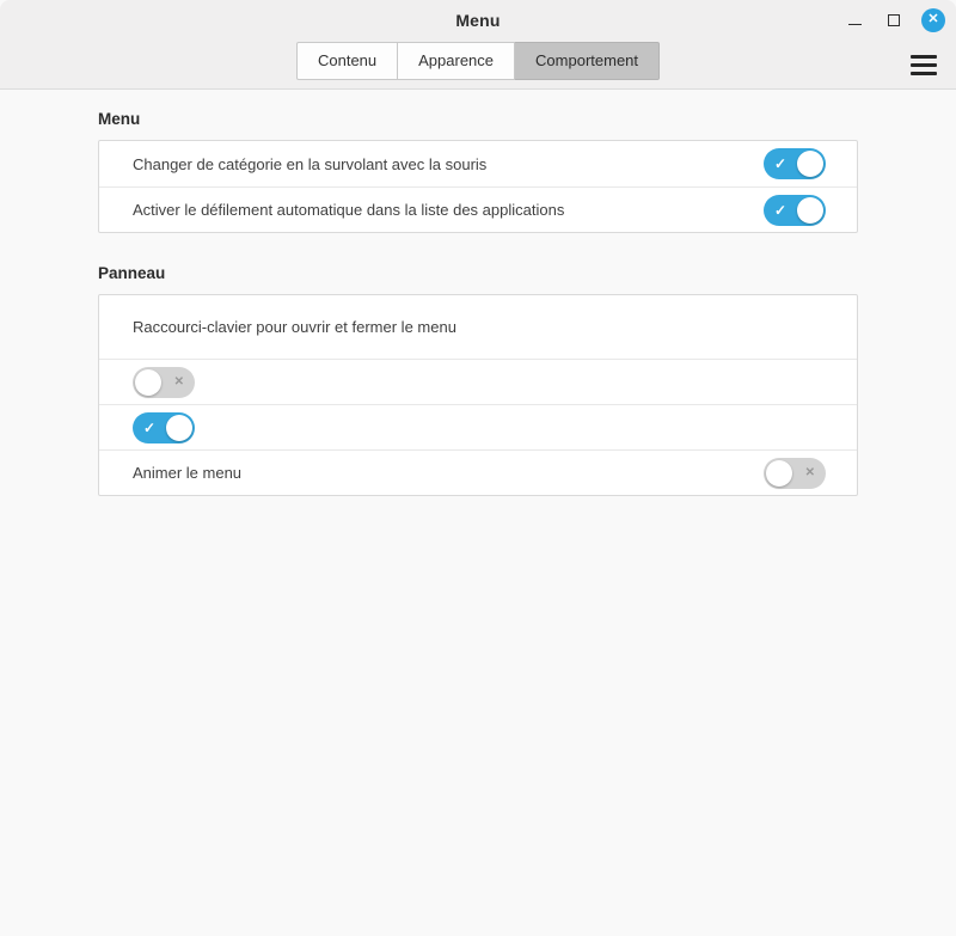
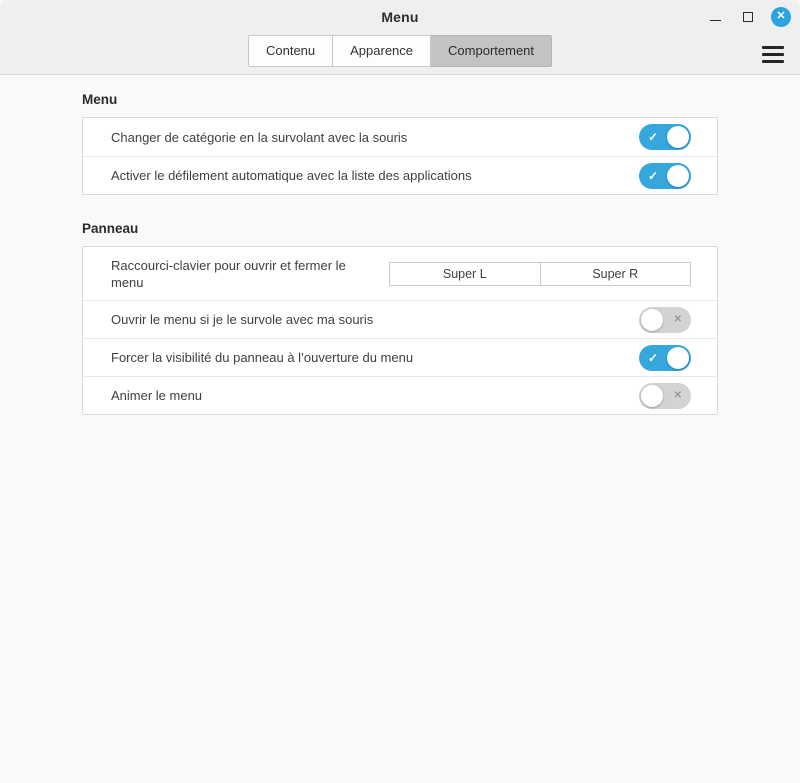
  Menu
  ✕
  Contenu
  Apparence
  Comportement
  Menu
  Changer de catégorie en la survolant avec la souris
  ✓
- Activer le défilement automatique dans la liste des applications
+ Activer le défilement automatique avec la liste des applications
  ✓
  Panneau
  Raccourci-clavier pour ouvrir et fermer le menu
+ Super L
+ Super R
+ Ouvrir le menu si je le survole avec ma souris
  ✕
+ Forcer la visibilité du panneau à l’ouverture du menu
  ✓
  Animer le menu
  ✕
